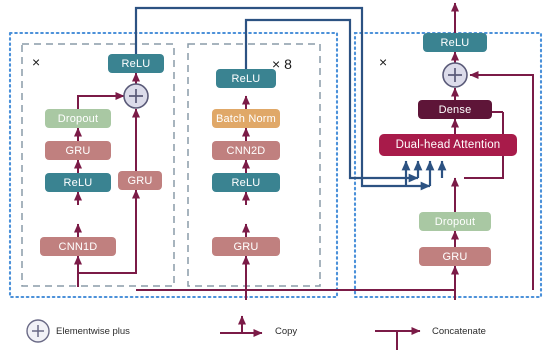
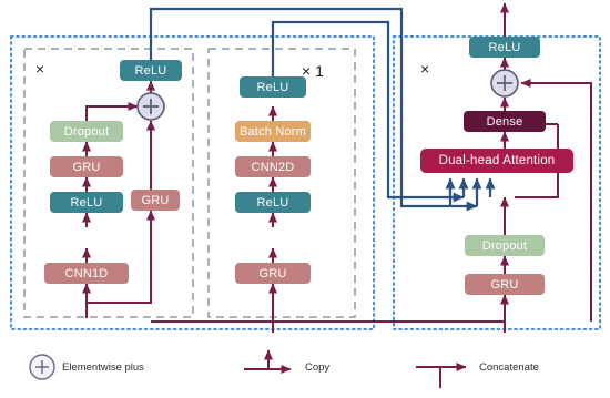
  ReLU
  Dropout
  GRU
  ReLU
  CNN1D
  GRU
  ReLU
  Batch Norm
  CNN2D
  ReLU
  GRU
  ReLU
  Dense
  Dual-head Attention
  Dropout
  GRU
  ×
- × 8
+ × 1
  ×
  Elementwise plus
  Copy
  Concatenate
